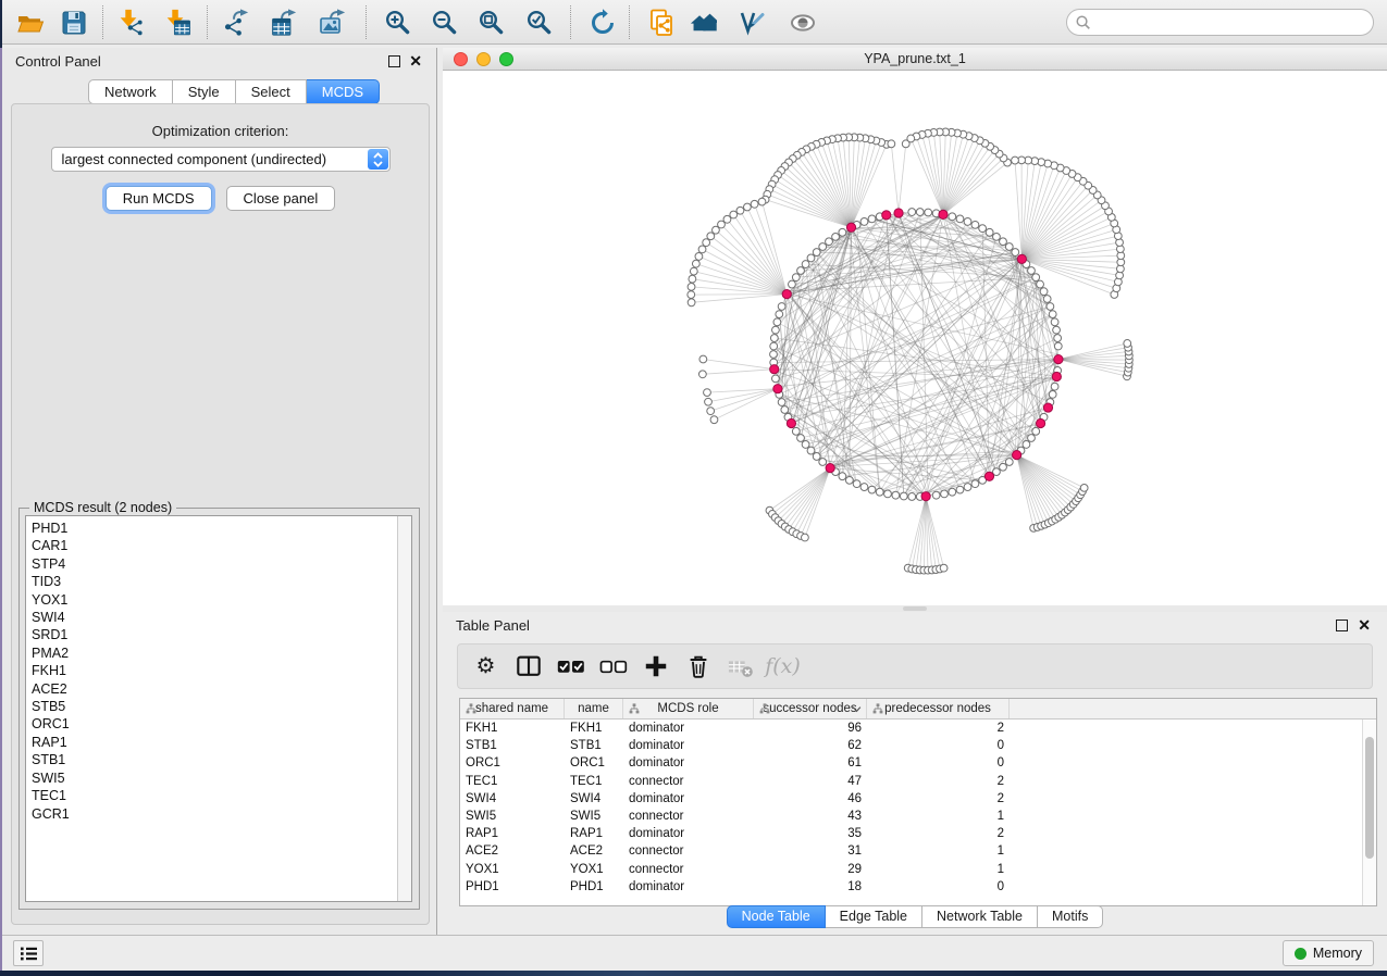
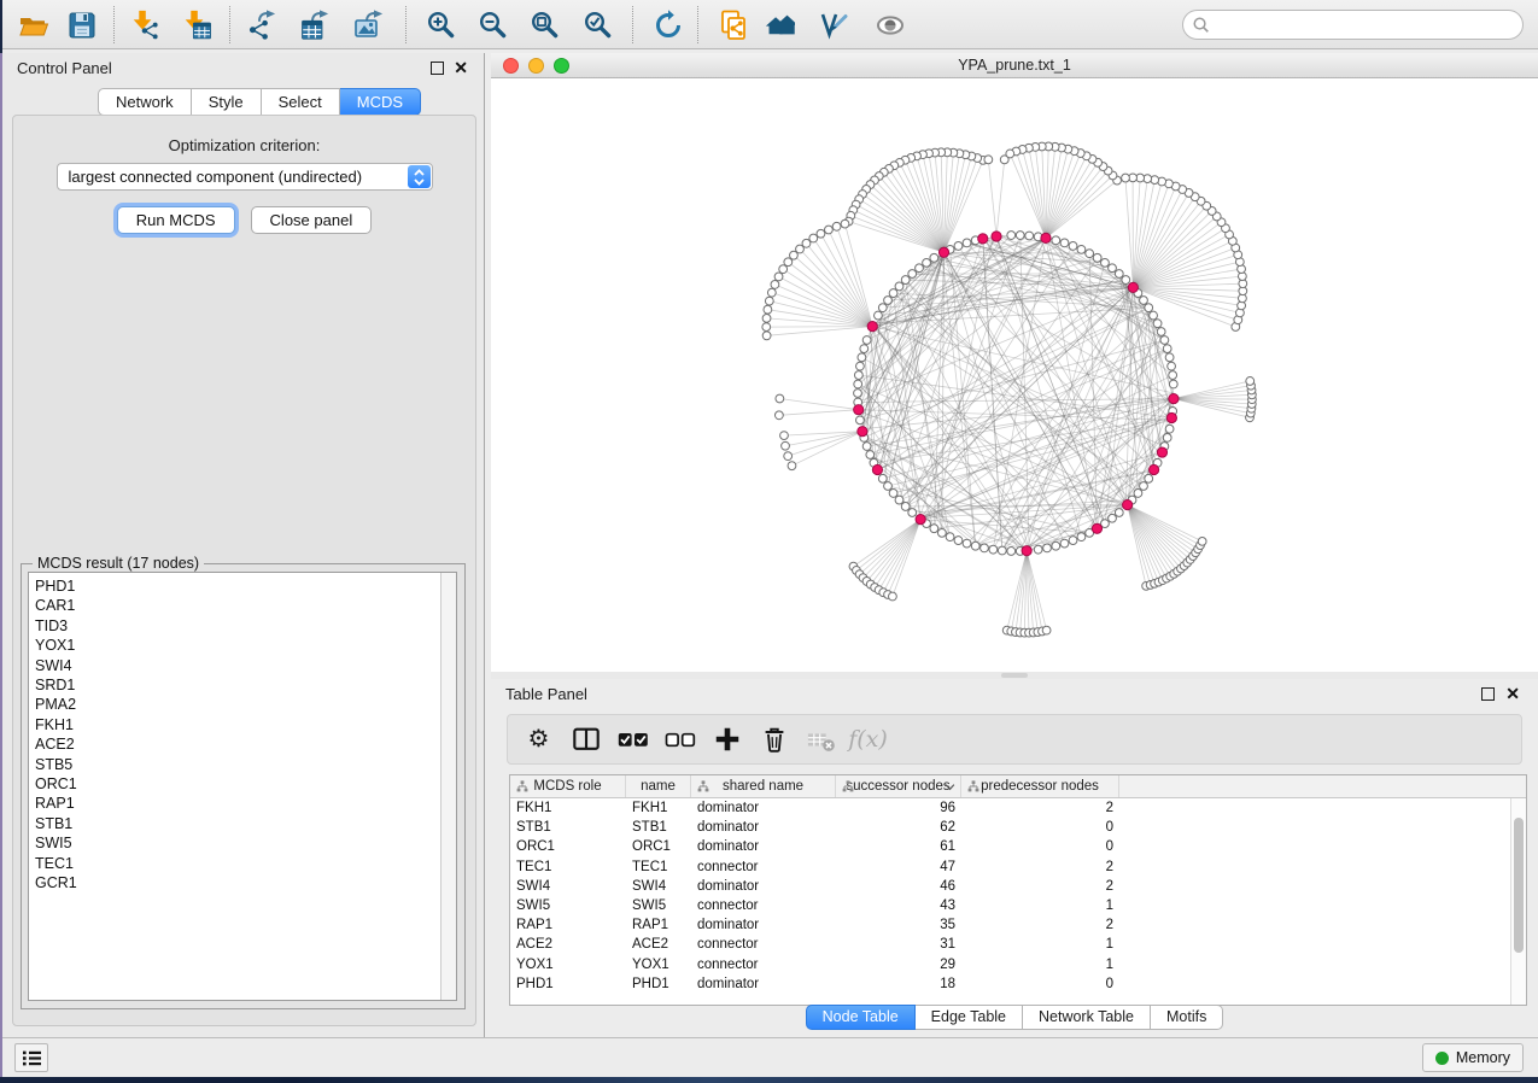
  Control Panel
  ✕
  Network
  Style
  Select
  MCDS
  Optimization criterion:
  largest connected component (undirected)
  Run MCDS
  Close panel
- MCDS result (2 nodes)
+ MCDS result (17 nodes)
  PHD1
  CAR1
- STP4
  TID3
  YOX1
  SWI4
  SRD1
  PMA2
  FKH1
  ACE2
  STB5
  ORC1
  RAP1
  STB1
  SWI5
  TEC1
  GCR1
  YPA_prune.txt_1
  Table Panel
  ✕
  ⚙
  f(x)
- shared name
+ MCDS role
  name
- MCDS role
+ shared name
  uccessor node
  predecessor nodes
  FKH1
  FKH1
  dominator
  96
  2
  STB1
  STB1
  dominator
  62
  0
  ORC1
  ORC1
  dominator
  61
  0
  TEC1
  TEC1
  connector
  47
  2
  SWI4
  SWI4
  dominator
  46
  2
  SWI5
  SWI5
  connector
  43
  1
  RAP1
  RAP1
  dominator
  35
  2
  ACE2
  ACE2
  connector
  31
  1
  YOX1
  YOX1
  connector
  29
  1
  PHD1
  PHD1
  dominator
  18
  0
  Node Table
  Edge Table
  Network Table
  Motifs
  Memory
